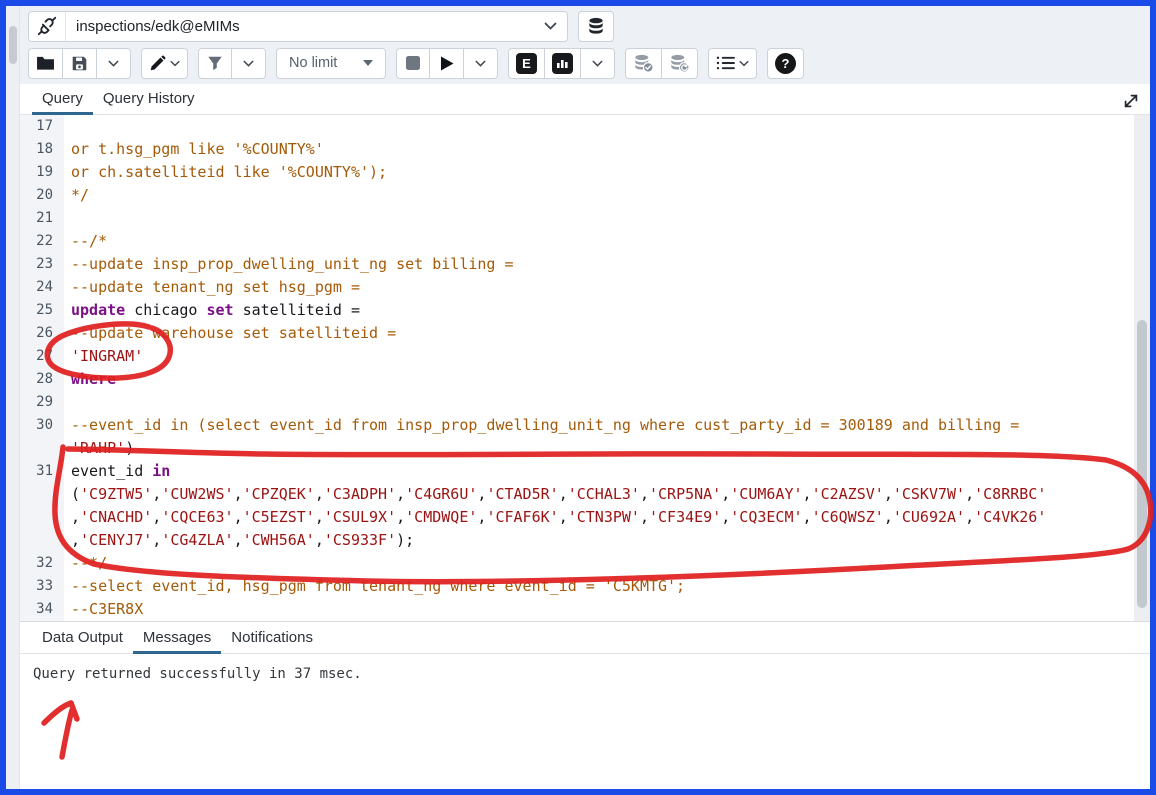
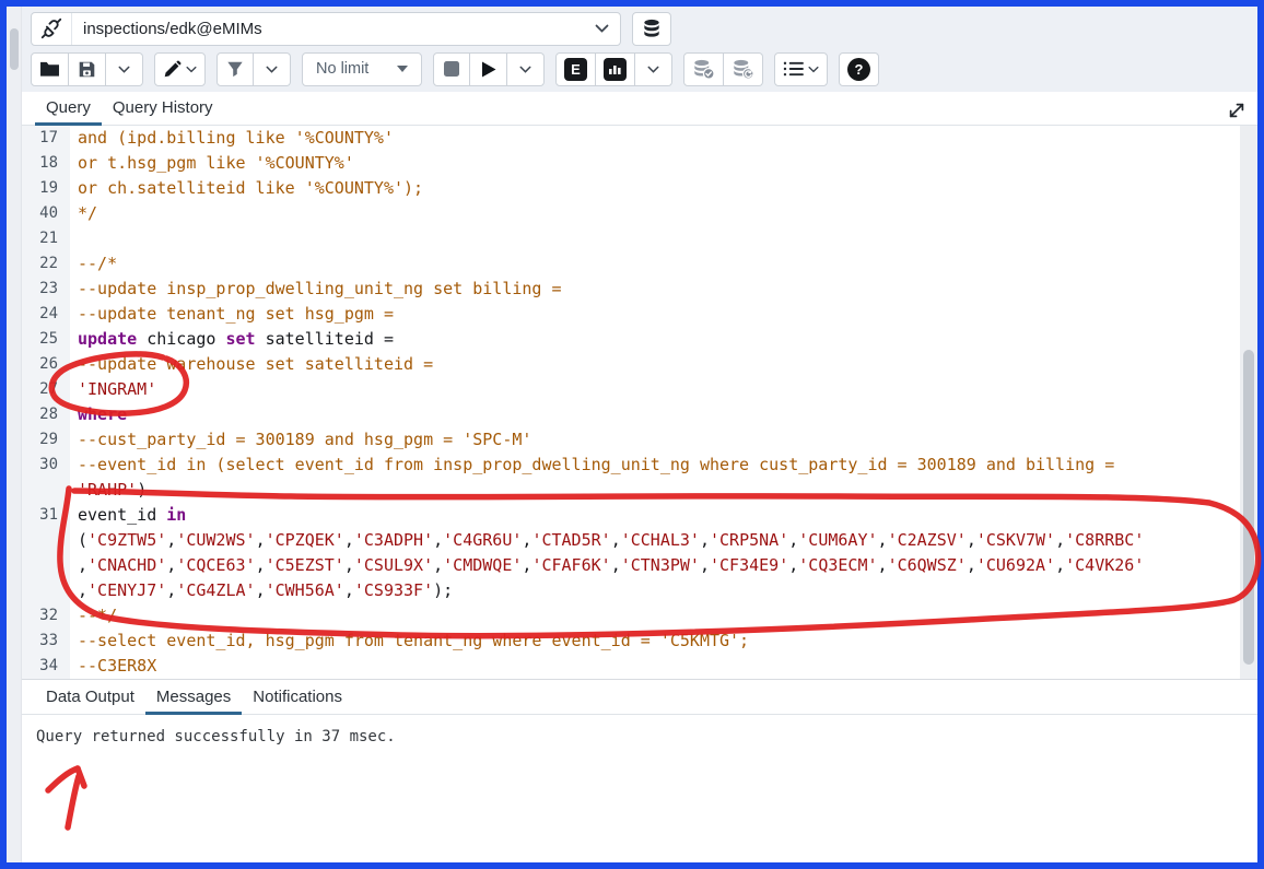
  inspections/edk@eMIMs
  No limit
  E
  ?
  Query
  Query History
  17
+ and (ipd.billing like '%COUNTY%'
  18
  or t.hsg_pgm like '%COUNTY%'
  19
  or ch.satelliteid like '%COUNTY%');
- 20
+ 40
  */
  21
  22
  --/*
  23
  --update insp_prop_dwelling_unit_ng set billing =
  24
  --update tenant_ng set hsg_pgm =
  25
  update chicago set satelliteid =
  26
  -updatearehouse set satelliteid =
  'INGRAM'
  28
  29
+ --cust_party_id = 300189 and hsg_pgm = 'SPC-M'
  30
  --event_id in (select event_id from insp_prop_dwelling_unit_ng where cust_party_id = 300189 and billing =
  31
  event_id in
  ('C9ZTW5','CUW2WS','CPZQEK','C3ADPH','C4GR6U','CTAD5R','CCHAL3','CRP5NA','CUM6AY','C2AZSV','CSKV7W','C8RRBC'
  ,'CNACHD','CQCE63','C5EZST','CSUL9X','CMDWQE','CFAF6K','CTN3PW','CF34E9','CQ3ECM','C6QWSZ','CU692A','C4VK26'
  ,'CENYJ7','CG4ZLA','CWH56A','CS933F');
  32
  33
  --select event_id, hsg_pgm from tenant_ng where event_id = 'C5KMTG';
  34
  --C3ER8X
  Data Output
  Messages
  Notifications
  Query returned successfully in 37 msec.
